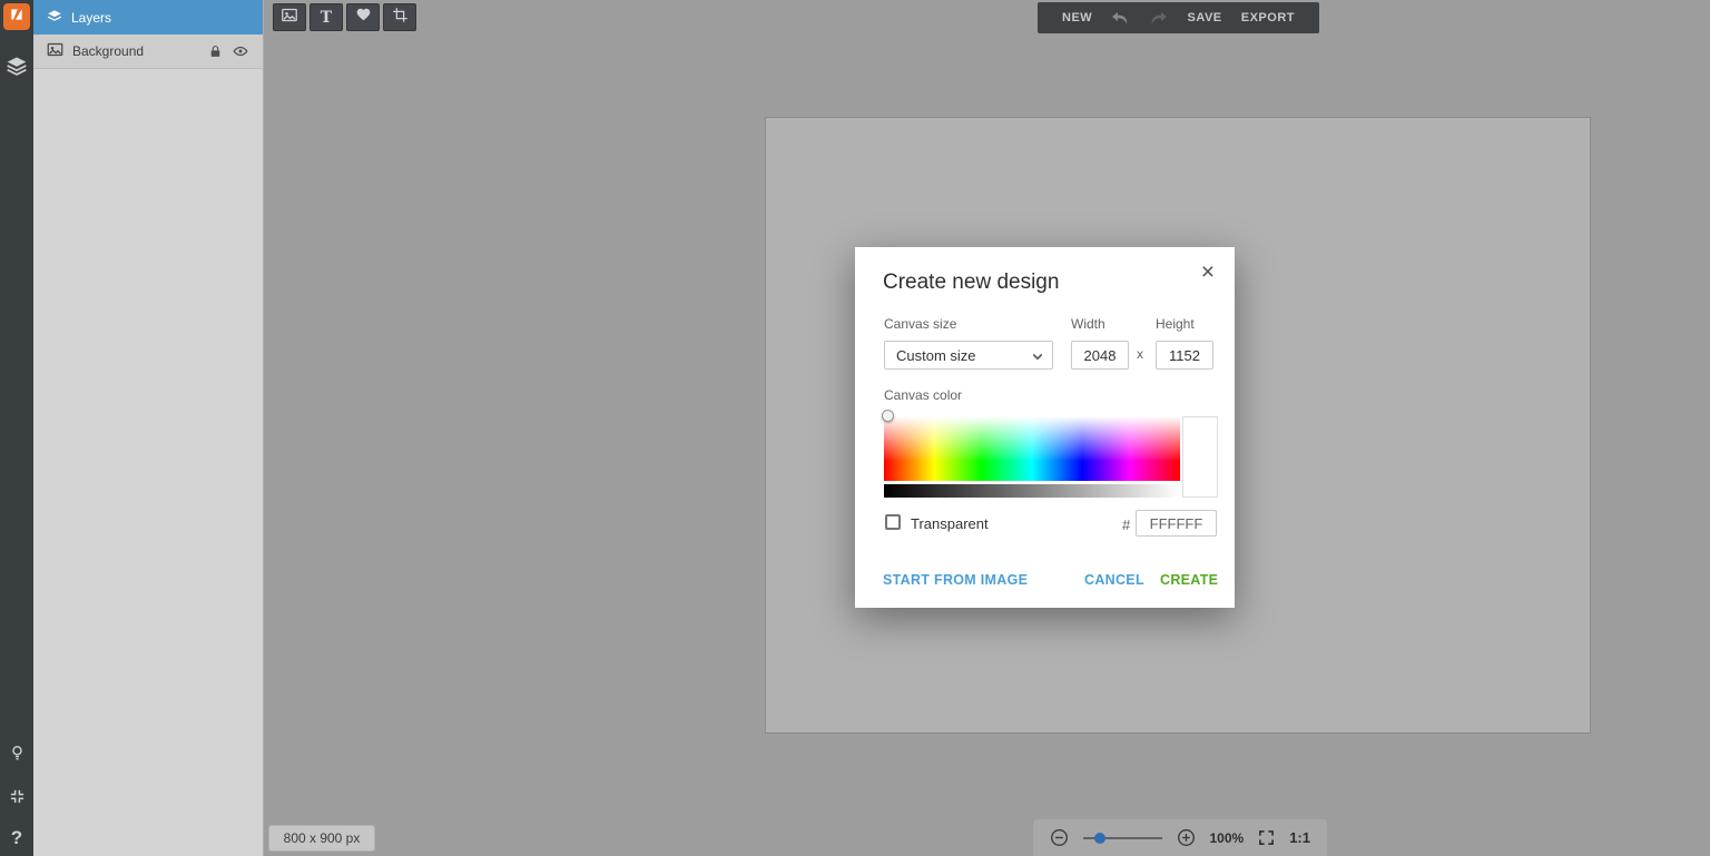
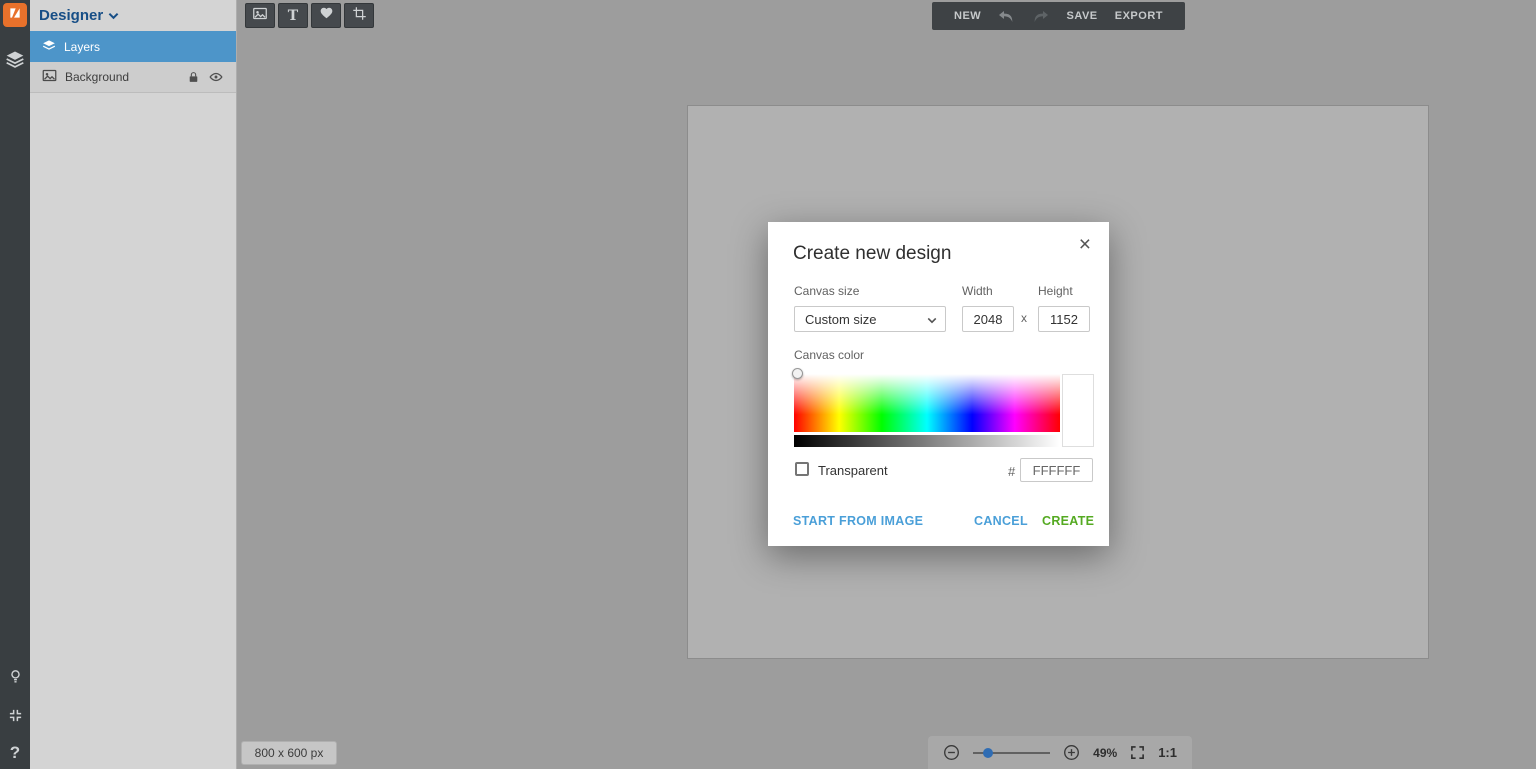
  ?
+ Designer
  Layers
  Background
  T
  NEW
  SAVE
  EXPORT
  Create new design
  ×
  Canvas size
  Width
  Height
  Custom size
  2048
  x
  1152
  Canvas color
  Transparent
  #
  FFFFFF
  START FROM IMAGE
  CANCEL
  CREATE
- 800 x 900 px
+ 800 x 600 px
- 100%
+ 49%
  1:1
